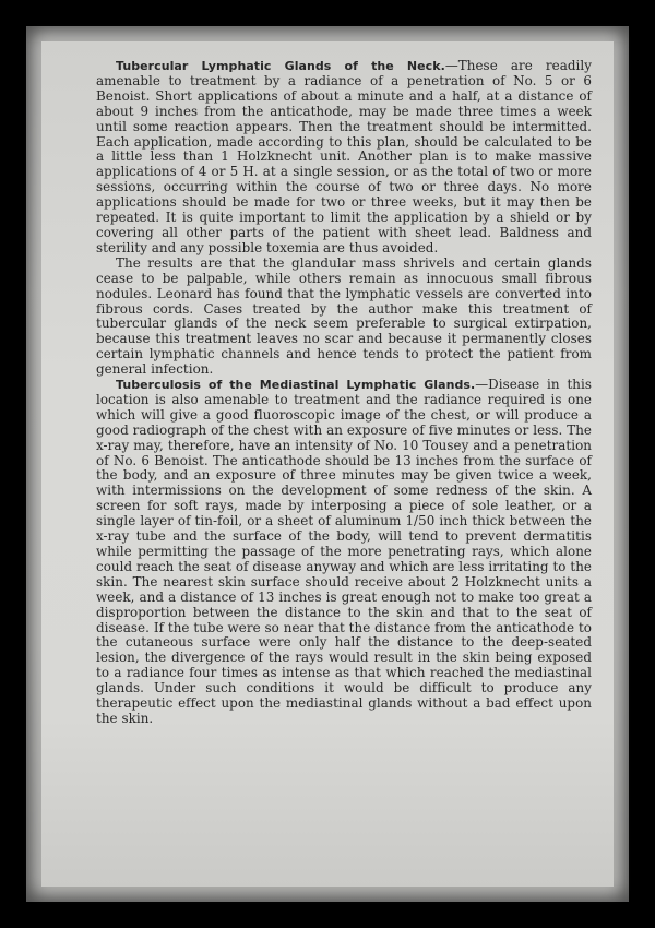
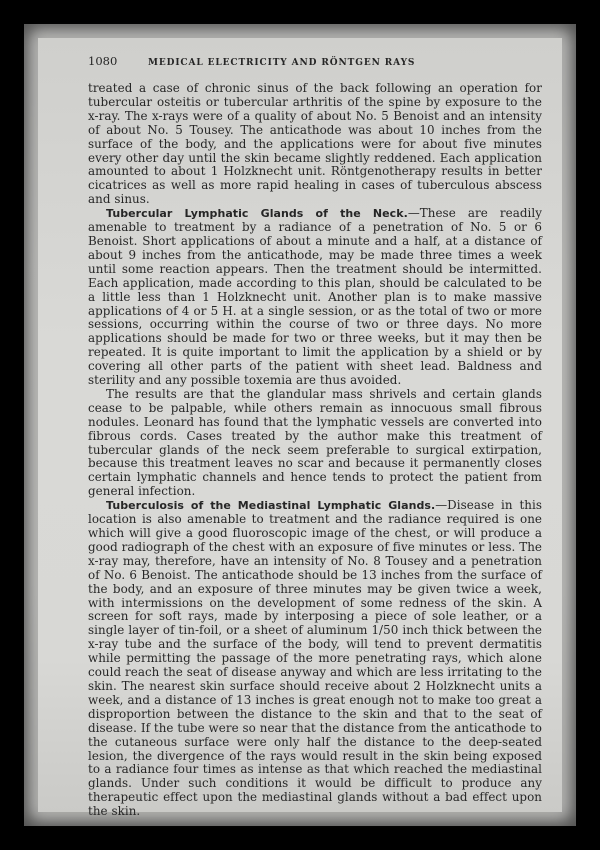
+ 1080
+ MEDICAL ELECTRICITY AND RÖNTGEN RAYS
+ treated a case of chronic sinus of the back following an operation for tubercular osteitis or tubercular arthritis of the spine by exposure to the x-ray. The x-rays were of a quality of about No. 5 Benoist and an intensity of about No. 5 Tousey. The anticathode was about 10 inches from the surface of the body, and the applications were for about five minutes every other day until the skin became slightly reddened. Each application amounted to about 1 Holzknecht unit. Röntgenotherapy results in better cicatrices as well as more rapid healing in cases of tuberculous abscess and sinus.
  Tubercular Lymphatic Glands of the Neck.—These are readily amenable to treatment by a radiance of a penetration of No. 5 or 6 Benoist. Short applications of about a minute and a half, at a distance of about 9 inches from the anticathode, may be made three times a week until some reaction appears. Then the treatment should be intermitted. Each application, made according to this plan, should be calculated to be a little less than 1 Holzknecht unit. Another plan is to make massive applications of 4 or 5 H. at a single session, or as the total of two or more sessions, occurring within the course of two or three days. No more applications should be made for two or three weeks, but it may then be repeated. It is quite important to limit the application by a shield or by covering all other parts of the patient with sheet lead. Baldness and sterility and any possible toxemia are thus avoided.
  The results are that the glandular mass shrivels and certain glands cease to be palpable, while others remain as innocuous small fibrous nodules. Leonard has found that the lymphatic vessels are converted into fibrous cords. Cases treated by the author make this treatment of tubercular glands of the neck seem preferable to surgical extirpation, because this treatment leaves no scar and because it permanently closes certain lymphatic channels and hence tends to protect the patient from general infection.
- Tuberculosis of the Mediastinal Lymphatic Glands.—Disease in this location is also amenable to treatment and the radiance required is one which will give a good fluoroscopic image of the chest, or will produce a good radiograph of the chest with an exposure of five minutes or less. The x-ray may, therefore, have an intensity of No. 10 Tousey and a penetration of No. 6 Benoist. The anticathode should be 13 inches from the surface of the body, and an exposure of three minutes may be given twice a week, with intermissions on the development of some redness of the skin. A screen for soft rays, made by interposing a piece of sole leather, or a single layer of tin-foil, or a sheet of aluminum 1/50 inch thick between the x-ray tube and the surface of the body, will tend to prevent dermatitis while permitting the passage of the more penetrating rays, which alone could reach the seat of disease anyway and which are less irritating to the skin. The nearest skin surface should receive about 2 Holzknecht units a week, and a distance of 13 inches is great enough not to make too great a disproportion between the distance to the skin and that to the seat of disease. If the tube were so near that the distance from the anticathode to the cutaneous surface were only half the distance to the deep-seated lesion, the divergence of the rays would result in the skin being exposed to a radiance four times as intense as that which reached the mediastinal glands. Under such conditions it would be difficult to produce any therapeutic effect upon the mediastinal glands without a bad effect upon the skin.
+ Tuberculosis of the Mediastinal Lymphatic Glands.—Disease in this location is also amenable to treatment and the radiance required is one which will give a good fluoroscopic image of the chest, or will produce a good radiograph of the chest with an exposure of five minutes or less. The x-ray may, therefore, have an intensity of No. 8 Tousey and a penetration of No. 6 Benoist. The anticathode should be 13 inches from the surface of the body, and an exposure of three minutes may be given twice a week, with intermissions on the development of some redness of the skin. A screen for soft rays, made by interposing a piece of sole leather, or a single layer of tin-foil, or a sheet of aluminum 1/50 inch thick between the x-ray tube and the surface of the body, will tend to prevent dermatitis while permitting the passage of the more penetrating rays, which alone could reach the seat of disease anyway and which are less irritating to the skin. The nearest skin surface should receive about 2 Holzknecht units a week, and a distance of 13 inches is great enough not to make too great a disproportion between the distance to the skin and that to the seat of disease. If the tube were so near that the distance from the anticathode to the cutaneous surface were only half the distance to the deep-seated lesion, the divergence of the rays would result in the skin being exposed to a radiance four times as intense as that which reached the mediastinal glands. Under such conditions it would be difficult to produce any therapeutic effect upon the mediastinal glands without a bad effect upon the skin.
